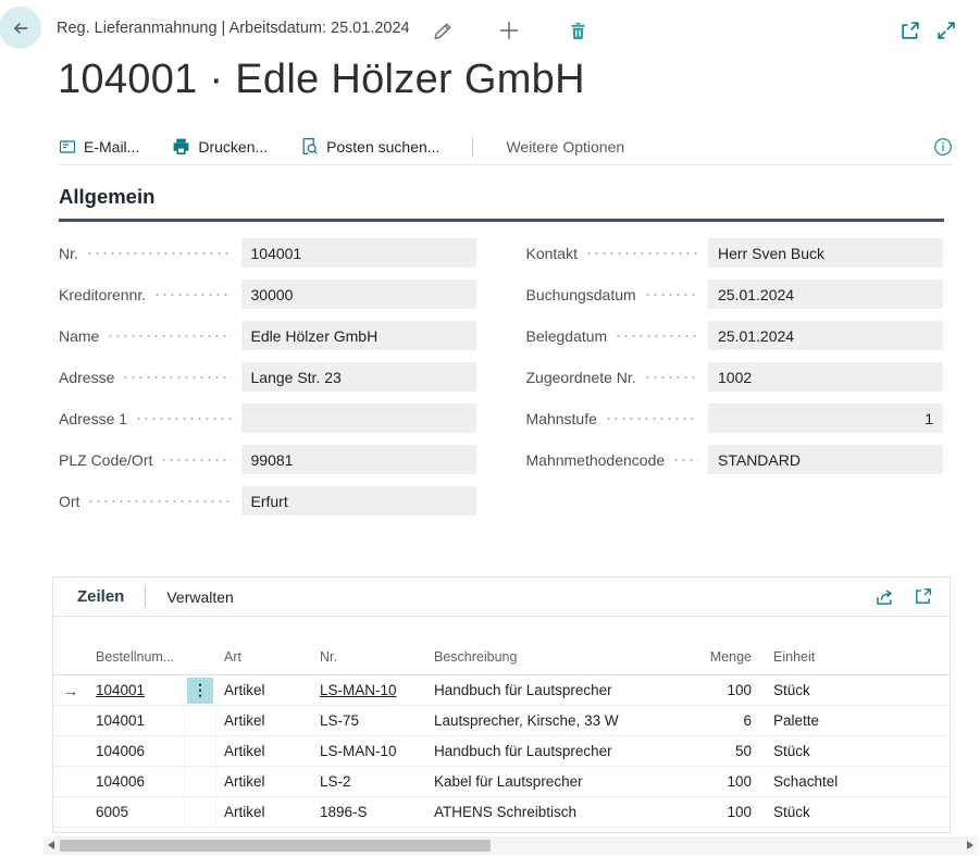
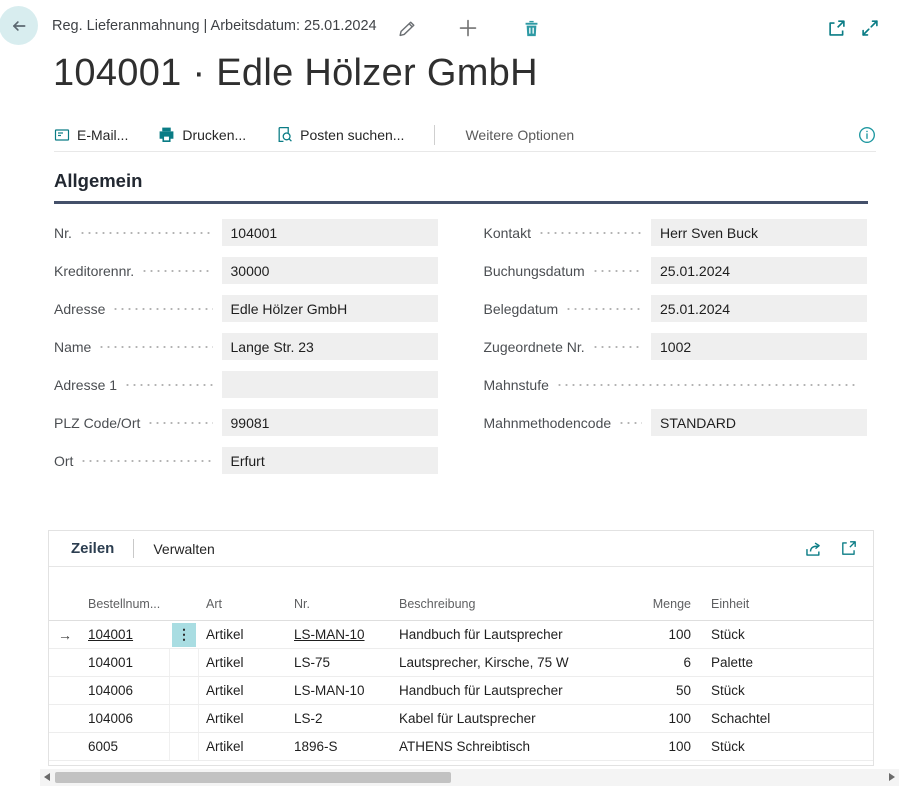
  Reg. Lieferanmahnung | Arbeitsdatum: 25.01.2024
  104001 · Edle Hölzer GmbH
  E-Mail...
  Drucken...
  Posten suchen...
  Weitere Optionen
  Allgemein
  Nr.
  104001
  Kreditorennr.
  30000
- Name
+ Adresse
  Edle Hölzer GmbH
- Adresse
+ Name
  Lange Str. 23
  Adresse 1
  PLZ Code/Ort
  99081
  Ort
  Erfurt
  Kontakt
  Herr Sven Buck
  Buchungsdatum
  25.01.2024
  Belegdatum
  25.01.2024
  Zugeordnete Nr.
  1002
  Mahnstufe
- 1
  Mahnmethodencode
  STANDARD
  Zeilen
  Verwalten
  Bestellnum...
  Art
  Nr.
  Beschreibung
  Menge
  Einheit
  →
  104001
  ⋮
  Artikel
  LS-MAN-10
  Handbuch für Lautsprecher
  100
  Stück
  104001
  Artikel
  LS-75
- Lautsprecher, Kirsche, 33 W
+ Lautsprecher, Kirsche, 75 W
  6
  Palette
  104006
  Artikel
  LS-MAN-10
  Handbuch für Lautsprecher
  50
  Stück
  104006
  Artikel
  LS-2
  Kabel für Lautsprecher
  100
  Schachtel
  6005
  Artikel
  1896-S
  ATHENS Schreibtisch
  100
  Stück
